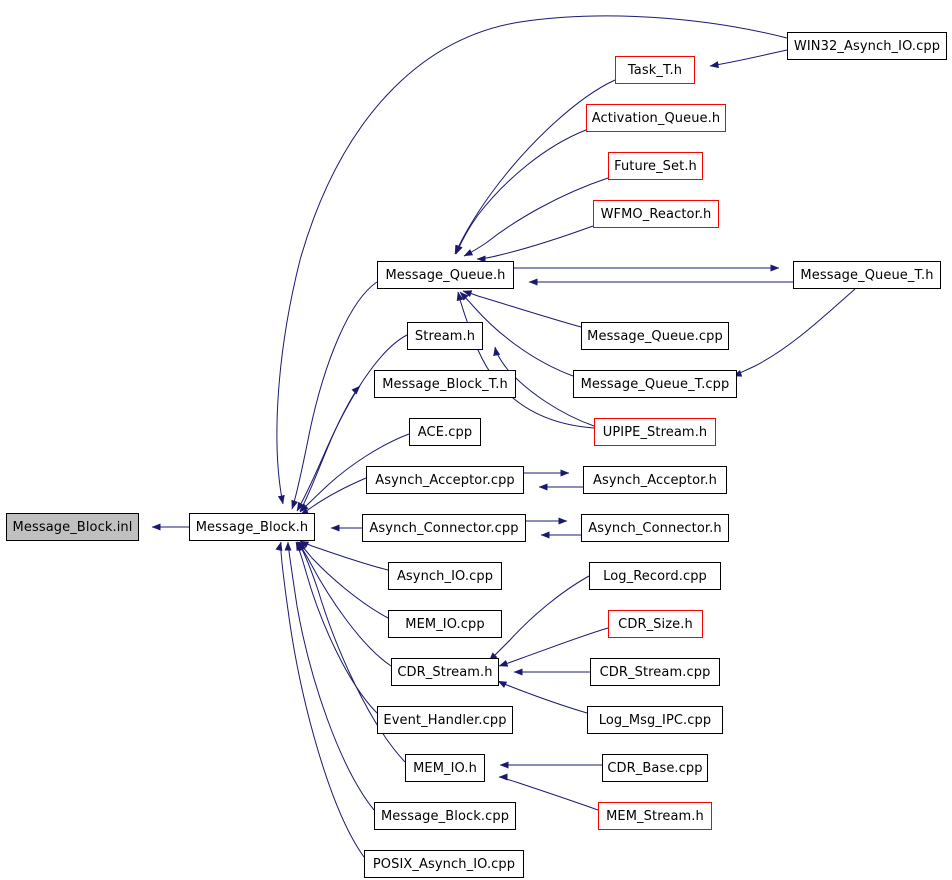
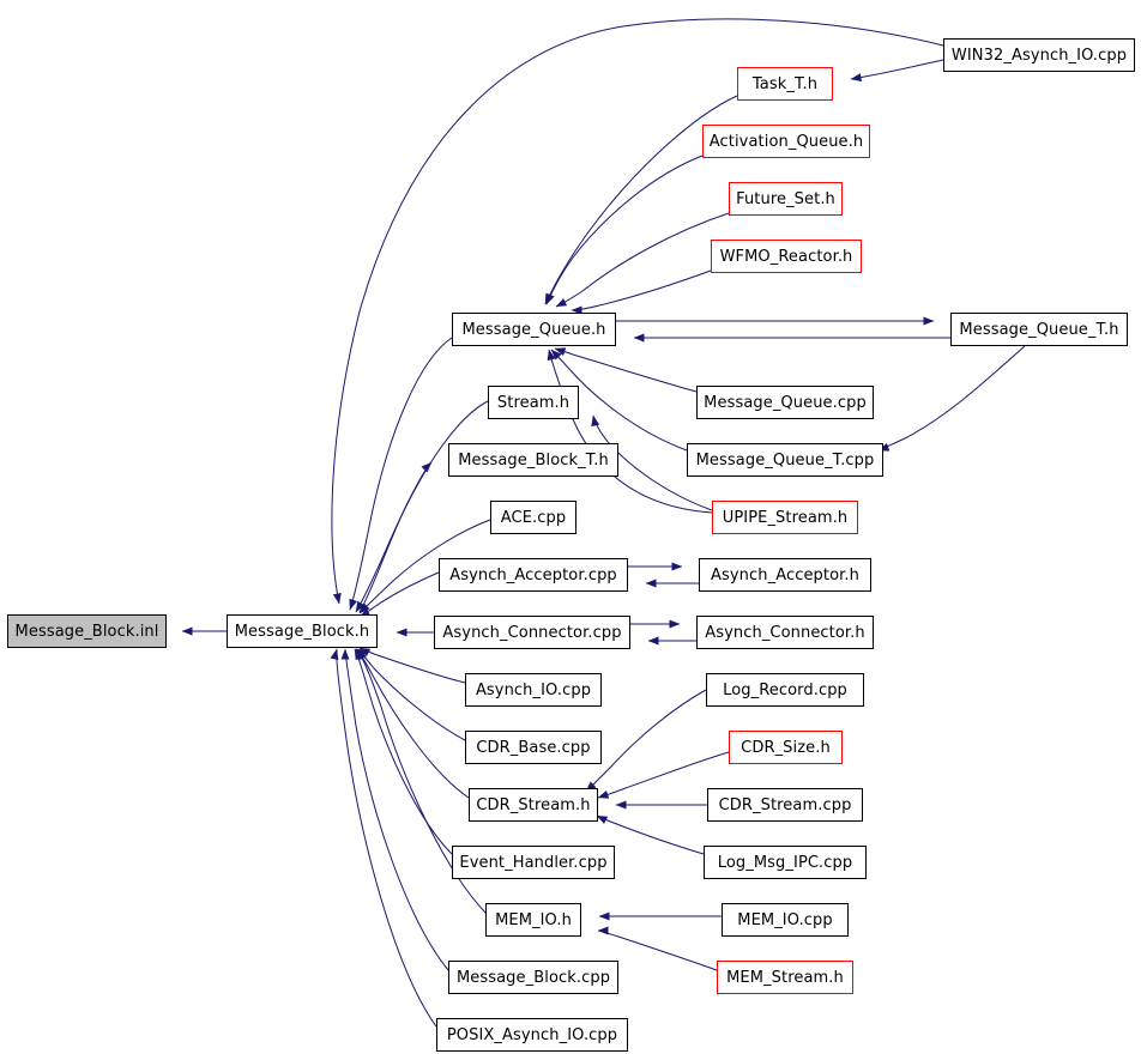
  Message_Block.inl
  Message_Block.h
  WIN32_Asynch_IO.cpp
  Task_T.h
  Activation_Queue.h
  Future_Set.h
  WFMO_Reactor.h
  Message_Queue.h
  Message_Queue_T.h
  Stream.h
  Message_Queue.cpp
  Message_Block_T.h
  Message_Queue_T.cpp
  ACE.cpp
  UPIPE_Stream.h
  Asynch_Acceptor.cpp
  Asynch_Acceptor.h
  Asynch_Connector.cpp
  Asynch_Connector.h
  Asynch_IO.cpp
  Log_Record.cpp
- MEM_IO.cpp
+ CDR_Base.cpp
  CDR_Size.h
  CDR_Stream.h
  CDR_Stream.cpp
  Event_Handler.cpp
  Log_Msg_IPC.cpp
  MEM_IO.h
- CDR_Base.cpp
+ MEM_IO.cpp
  Message_Block.cpp
  MEM_Stream.h
  POSIX_Asynch_IO.cpp
